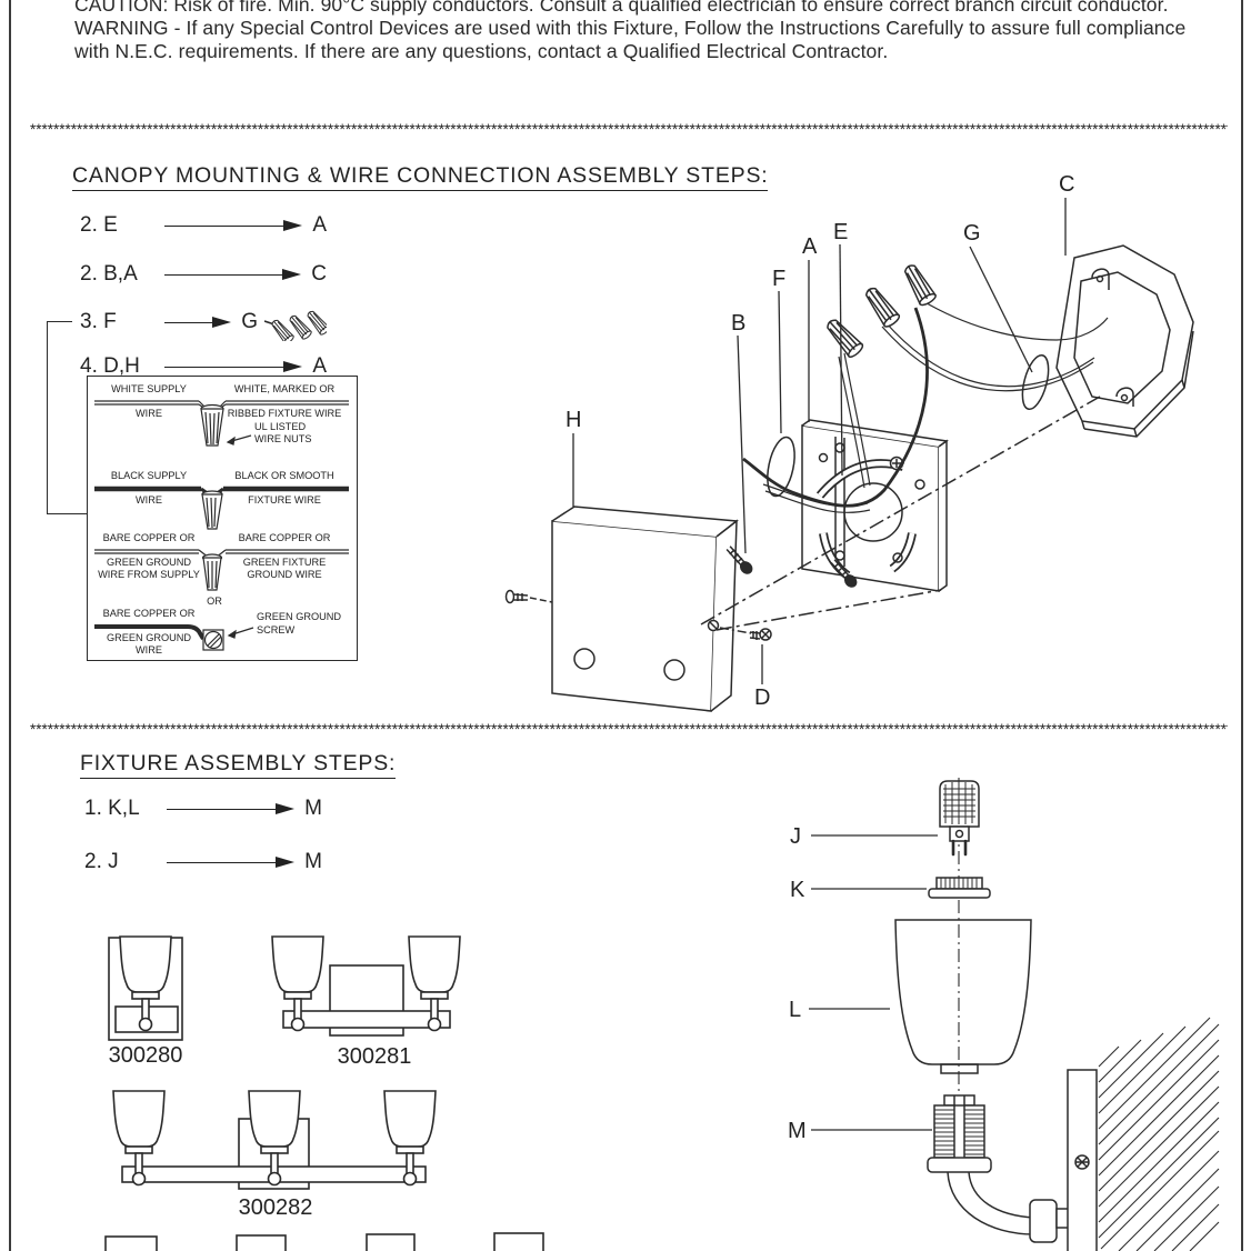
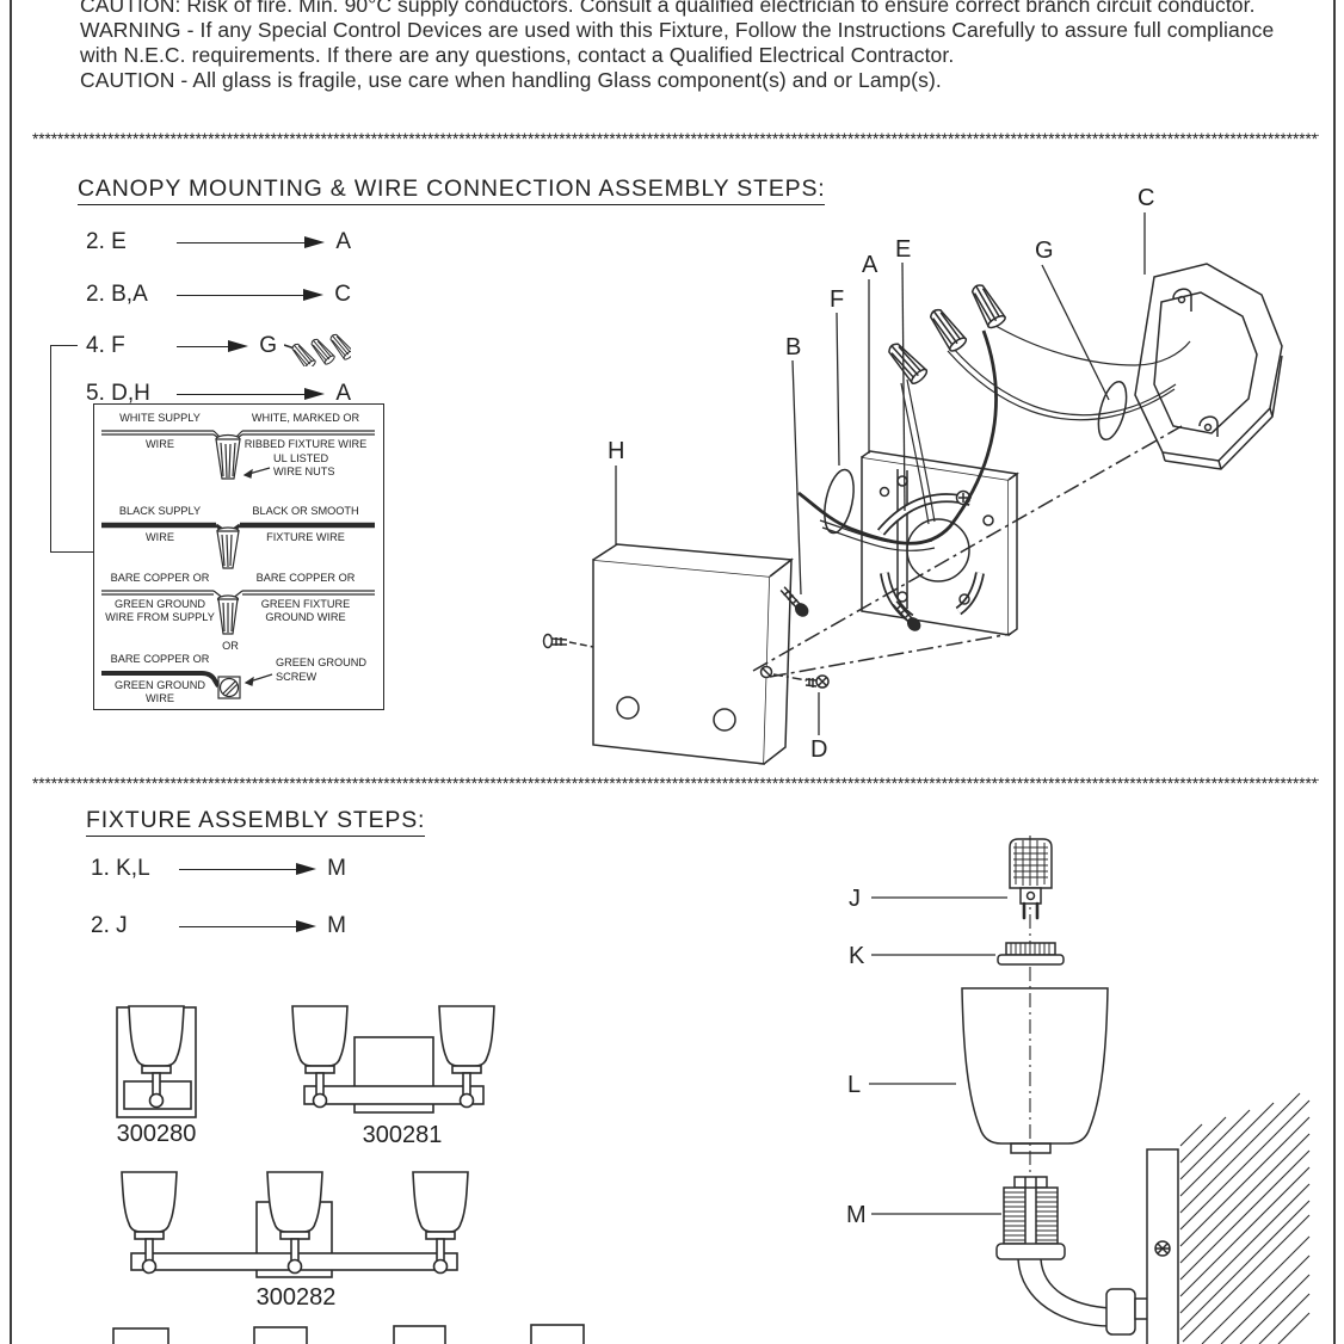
  CAUTION: Risk of fire. Min. 90°C supply conductors. Consult a qualified electrician to ensure correct branch circuit conductor.
  WARNING - If any Special Control Devices are used with this Fixture, Follow the Instructions Carefully to assure full compliance with N.E.C. requirements. If there are any questions, contact a Qualified Electrical Contractor.
+ CAUTION - All glass is fragile, use care when handling Glass component(s) and or Lamp(s).
  *************************************************************************************************************************************************************************************************************
  CANOPY MOUNTING & WIRE CONNECTION ASSEMBLY STEPS:
  2. E
  A
  2. B,A
  C
- 3. F
+ 4. F
  G
- 4. D,H
+ 5. D,H
  A
  WHITE SUPPLY
  WIRE
  WHITE, MARKED OR
  RIBBED FIXTURE WIRE
  UL LISTED
  WIRE NUTS
  BLACK SUPPLY
  WIRE
  BLACK OR SMOOTH
  FIXTURE WIRE
  BARE COPPER OR
  GREEN GROUND
  WIRE FROM SUPPLY
  BARE COPPER OR
  GREEN FIXTURE
  GROUND WIRE
  OR
  BARE COPPER OR
  GREEN GROUND
  WIRE
  GREEN GROUND
  SCREW
  H
  B
  F
  A
  E
  G
  C
  D
  *************************************************************************************************************************************************************************************************************
  FIXTURE ASSEMBLY STEPS:
  1. K,L
  M
  2. J
  M
  300280
  300281
  300282
  J
  K
  L
  M
